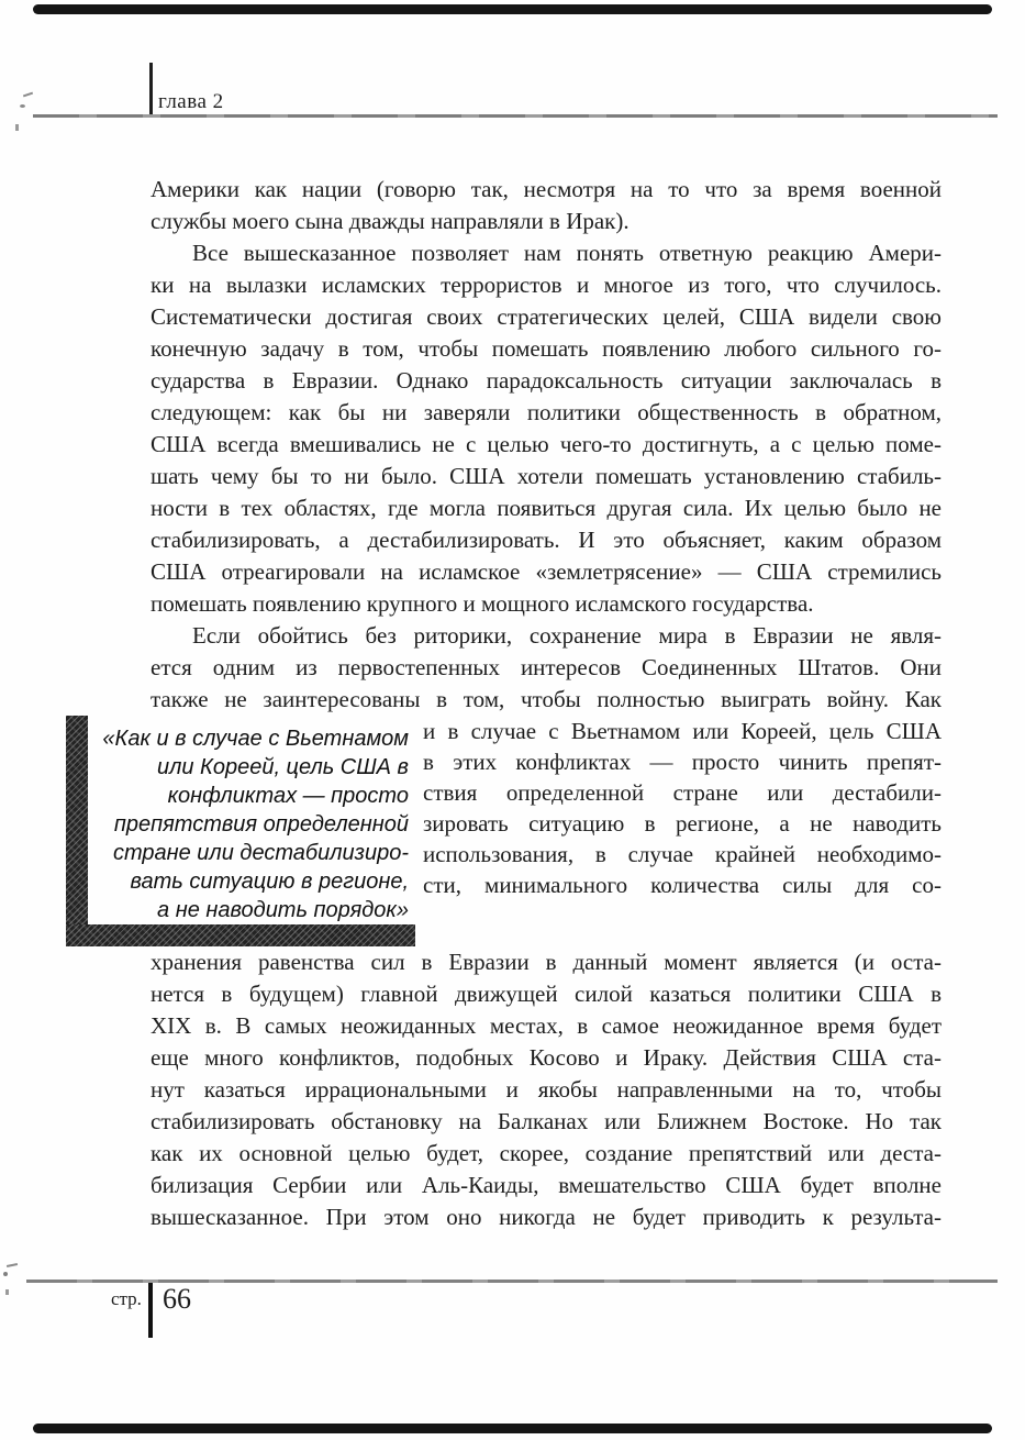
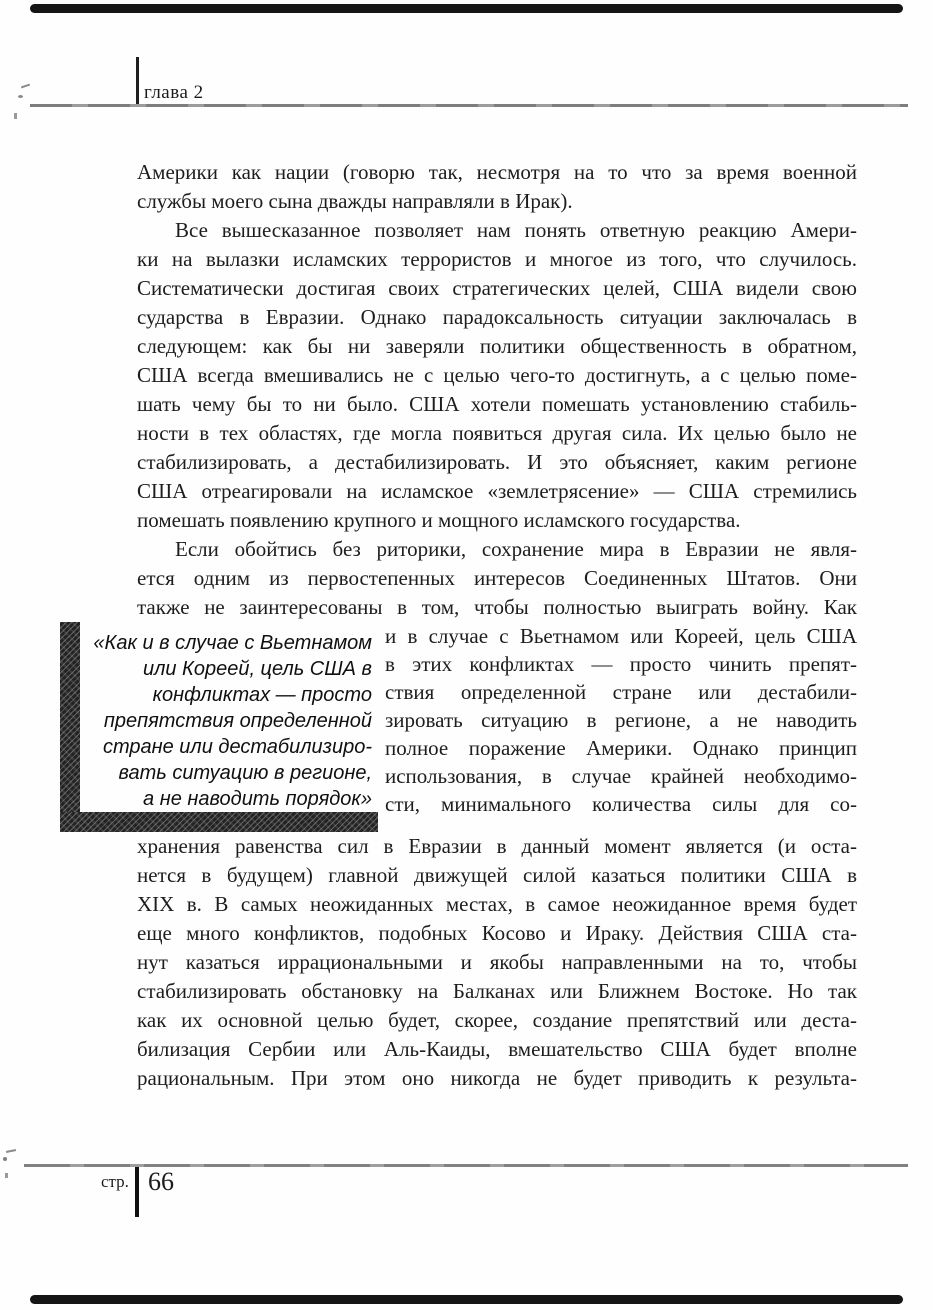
  глава 2
  Америки как нации (говорю так, несмотря на то что за время военной
  службы моего сына дважды направляли в Ирак).
  Все вышесказанное позволяет нам понять ответную реакцию Амери-
  ки на вылазки исламских террористов и многое из того, что случилось.
  Систематически достигая своих стратегических целей, США видели свою
- конечную задачу в том, чтобы помешать появлению любого сильного го-
  сударства в Евразии. Однако парадоксальность ситуации заключалась в
  следующем: как бы ни заверяли политики общественность в обратном,
  США всегда вмешивались не с целью чего-то достигнуть, а с целью поме-
  шать чему бы то ни было. США хотели помешать установлению стабиль-
  ности в тех областях, где могла появиться другая сила. Их целью было не
- стабилизировать, а дестабилизировать. И это объясняет, каким образом
+ стабилизировать, а дестабилизировать. И это объясняет, каким регионе
  США отреагировали на исламское «землетрясение» — США стремились
  помешать появлению крупного и мощного исламского государства.
  Если обойтись без риторики, сохранение мира в Евразии не явля-
  ется одним из первостепенных интересов Соединенных Штатов. Они
  также не заинтересованы в том, чтобы полностью выиграть войну. Как
  «Как и в случае с Вьетнамом
  или Кореей, цель США в
  конфликтах — просто
  препятствия определенной
  стране или дестабилизиро-
  вать ситуацию в регионе,
  а не наводить порядок»
  и в случае с Вьетнамом или Кореей, цель США
  в этих конфликтах — просто чинить препят-
  ствия определенной стране или дестабили-
  зировать ситуацию в регионе, а не наводить
+ полное поражение Америки. Однако принцип
  использования, в случае крайней необходимо-
  сти, минимального количества силы для со-
  хранения равенства сил в Евразии в данный момент является (и оста-
  нется в будущем) главной движущей силой казаться политики США в
  XIX в. В самых неожиданных местах, в самое неожиданное время будет
  еще много конфликтов, подобных Косово и Ираку. Действия США ста-
  нут казаться иррациональными и якобы направленными на то, чтобы
  стабилизировать обстановку на Балканах или Ближнем Востоке. Но так
  как их основной целью будет, скорее, создание препятствий или деста-
  билизация Сербии или Аль-Каиды, вмешательство США будет вполне
- вышесказанное. При этом оно никогда не будет приводить к результа-
+ рациональным. При этом оно никогда не будет приводить к результа-
  стр.
  66
